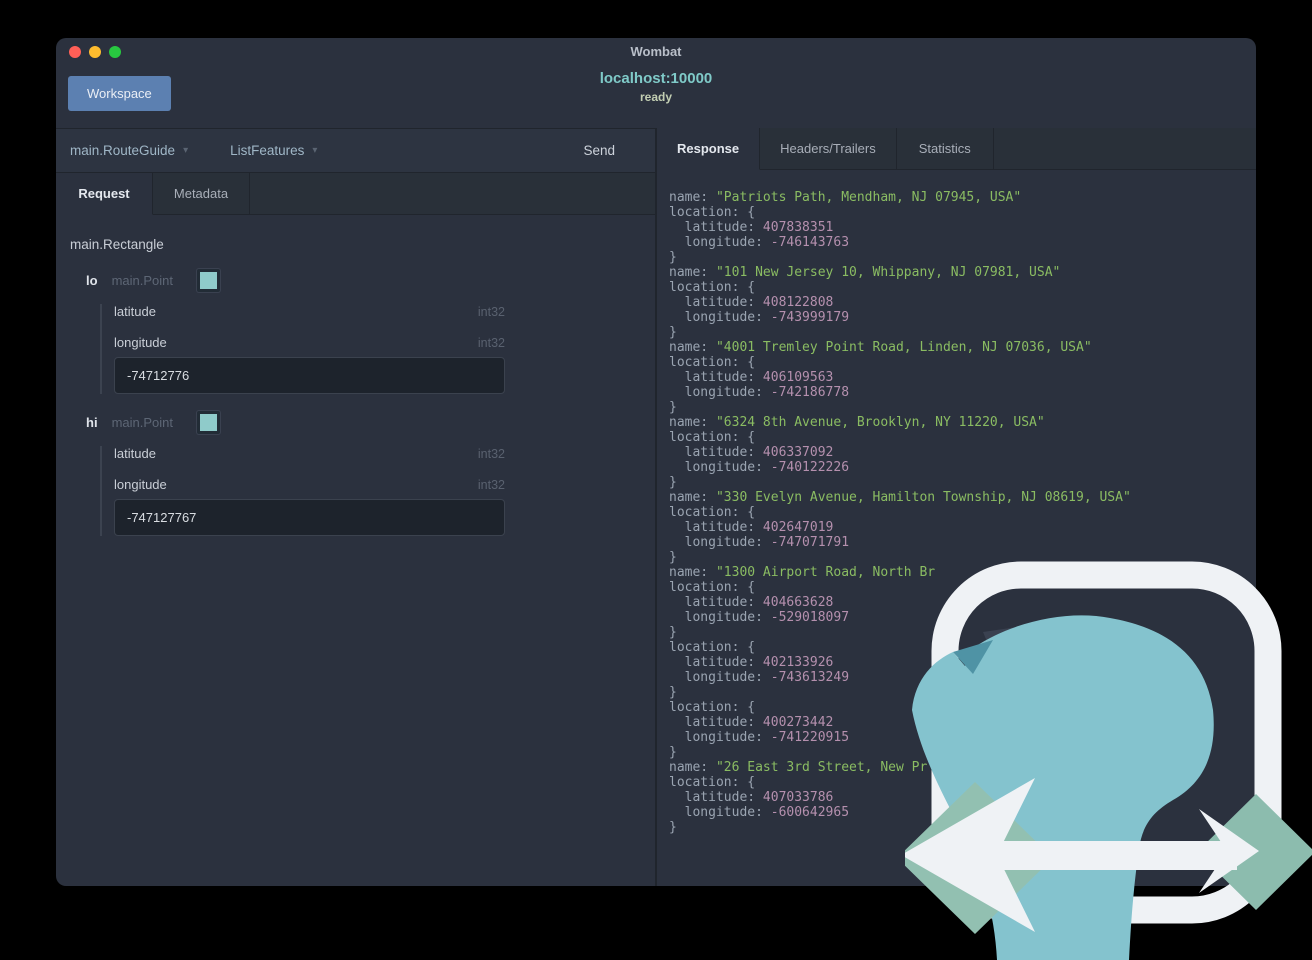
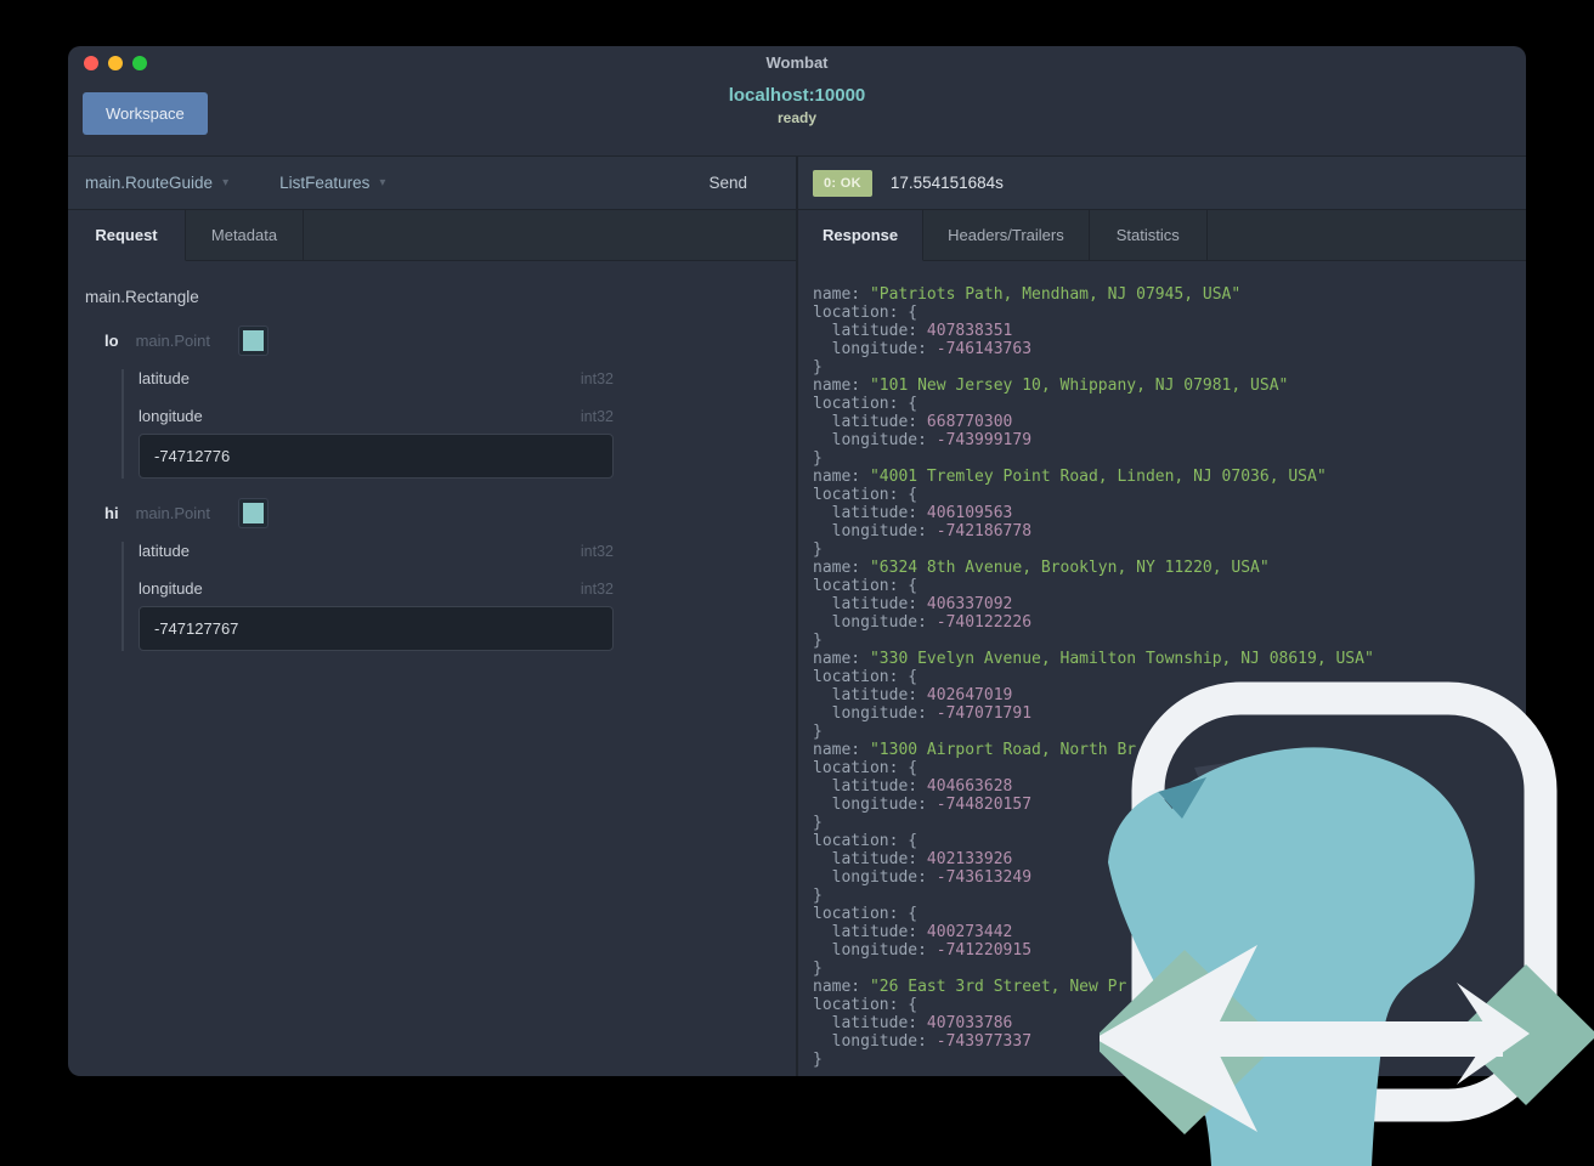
  Wombat
  Workspace
  localhost:10000
  ready
  main.RouteGuide
  ▾
  ListFeatures
  ▾
  Send
  Request
  Metadata
  main.Rectangle
  lo
  main.Point
  latitude
  int32
  longitude
  int32
  -74712776
  hi
  main.Point
  latitude
  int32
  longitude
  int32
  -747127767
+ 0: OK
+ 17.554151684s
  Response
  Headers/Trailers
  Statistics
  name: "Patriots Path, Mendham, NJ 07945, USA"
  location: {
  latitude: 407838351
  longitude: -746143763
  }
  name: "101 New Jersey 10, Whippany, NJ 07981, USA"
  location: {
- latitude: 408122808
+ latitude: 668770300
  longitude: -743999179
  }
  name: "4001 Tremley Point Road, Linden, NJ 07036, USA"
  location: {
  latitude: 406109563
  longitude: -742186778
  }
  name: "6324 8th Avenue, Brooklyn, NY 11220, USA"
  location: {
  latitude: 406337092
  longitude: -740122226
  }
  name: "330 Evelyn Avenue, Hamilton Township, NJ 08619, USA"
  location: {
  latitude: 402647019
  longitude: -747071791
  }
  name: "1300 Airport Road, North Br
  location: {
  latitude: 404663628
- longitude: -529018097
+ longitude: -744820157
  }
  location: {
  latitude: 402133926
  longitude: -743613249
  }
  location: {
  latitude: 400273442
  longitude: -741220915
  }
  name: "26 East 3rd Street, New Pr
  location: {
  latitude: 407033786
- longitude: -600642965
+ longitude: -743977337
  }
